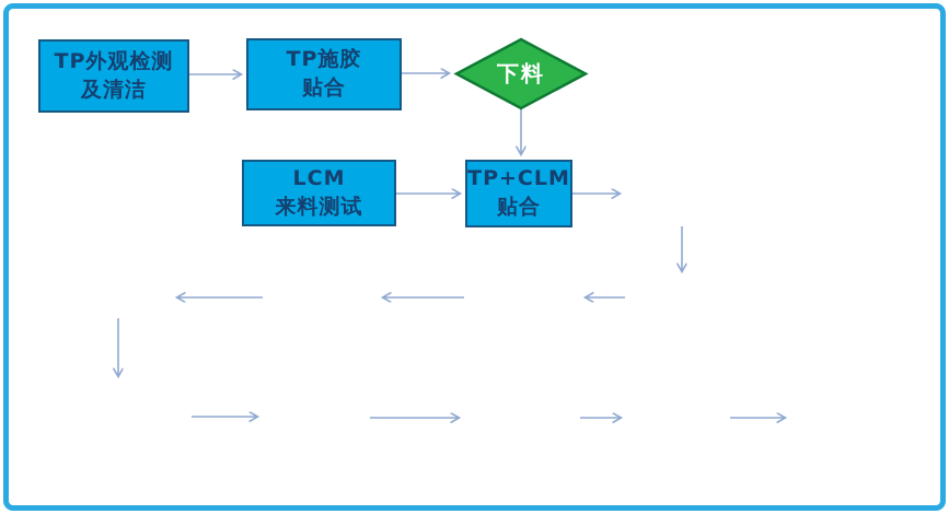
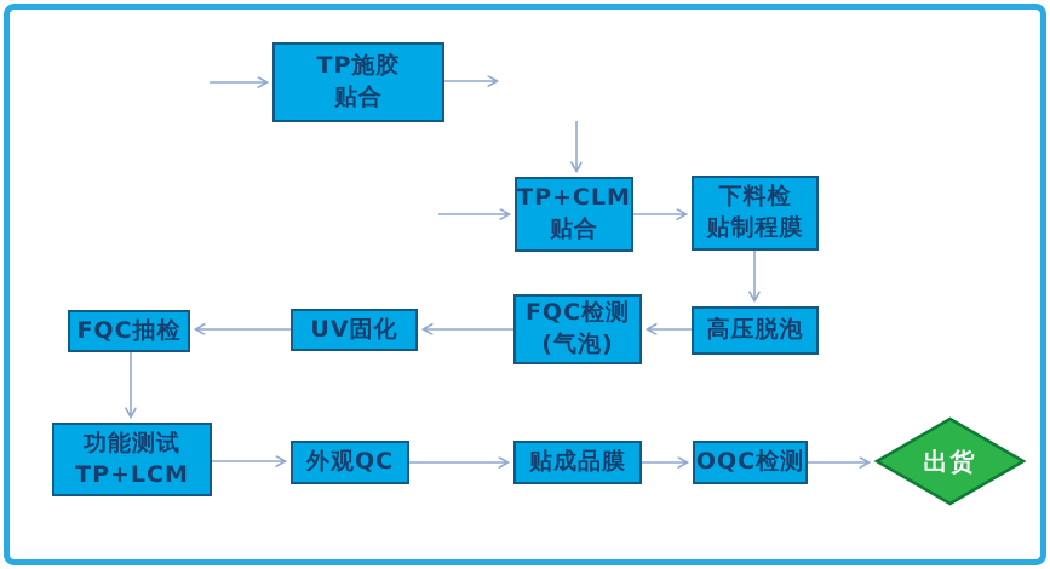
- TP外观检测
- 及清洁
  TP施胶
  贴合
- 下料
- LCM
- 来料测试
  TP+CLM
  贴合
+ 下料检
+ 贴制程膜
+ FQC抽检
+ UV固化
+ FQC检测
+ (气泡)
+ 高压脱泡
+ 功能测试
+ TP+LCM
+ 外观QC
+ 贴成品膜
+ OQC检测
+ 出货
